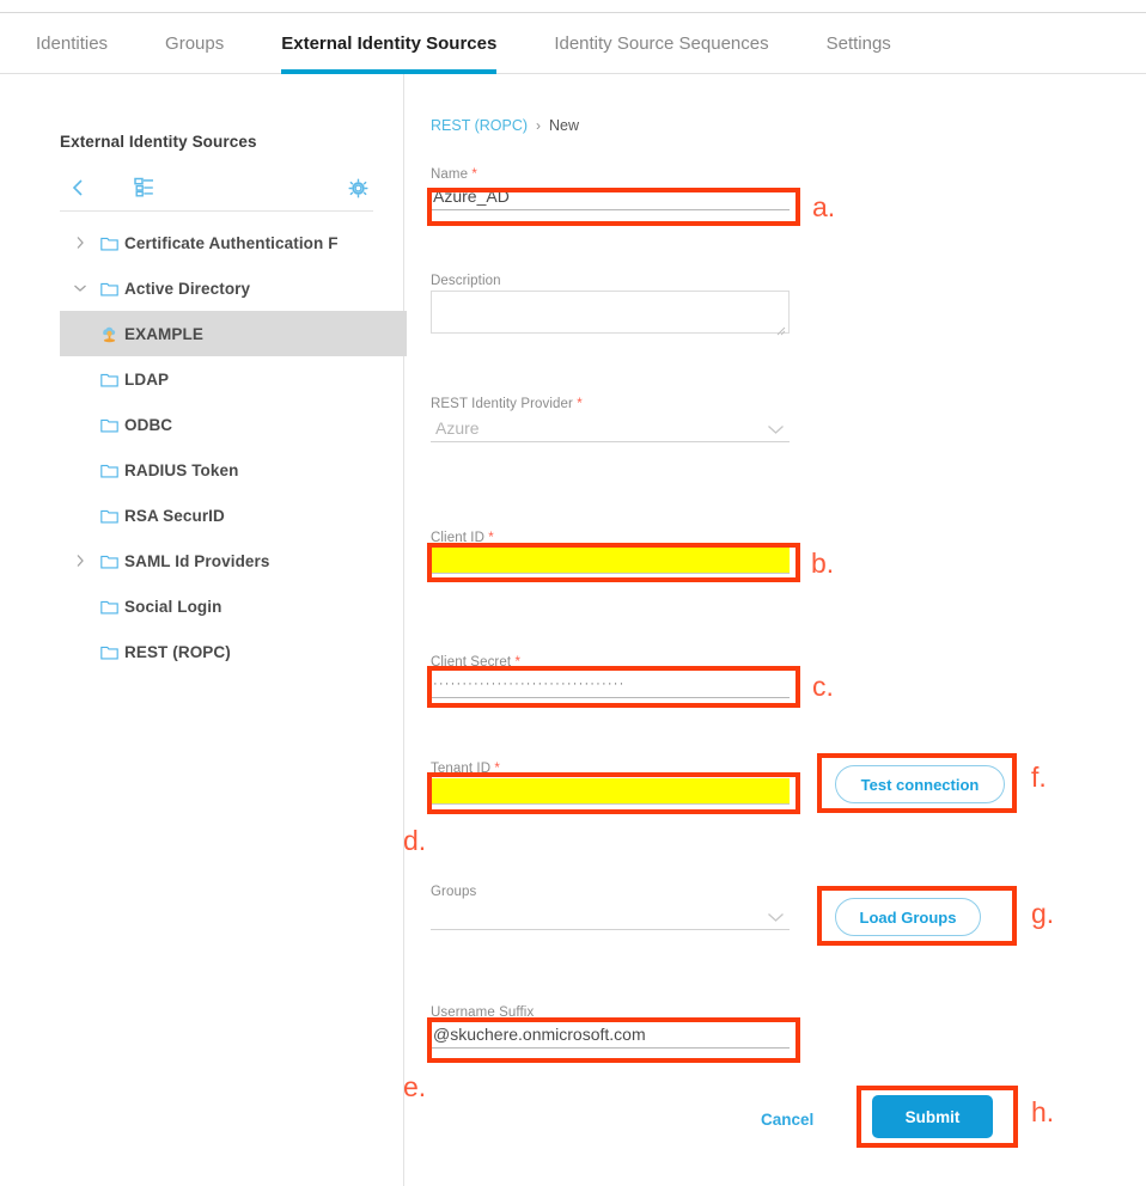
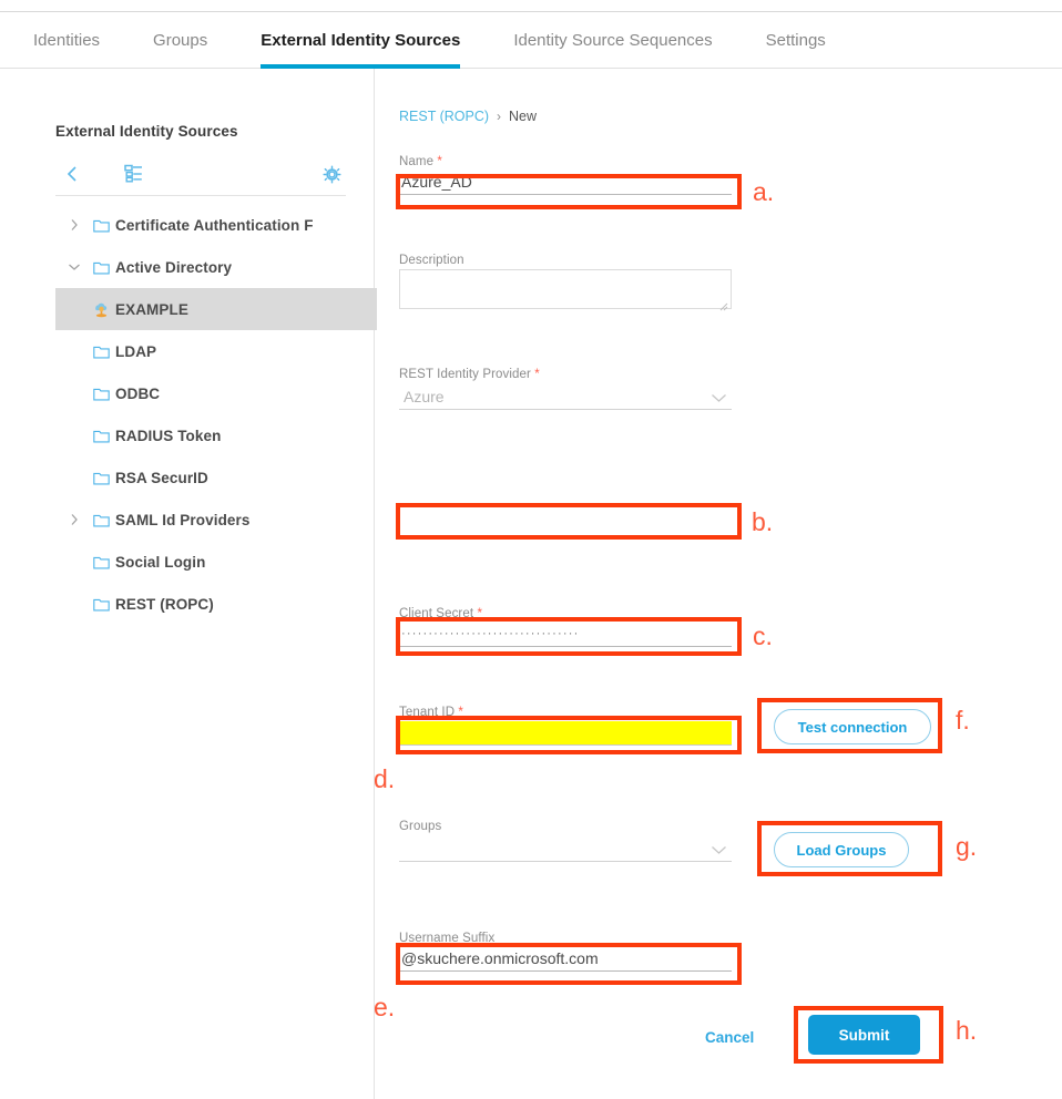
  Identities
  Groups
  External Identity Sources
  Identity Source Sequences
  Settings
  External Identity Sources
  Certificate Authentication F
  Active Directory
  EXAMPLE
  LDAP
  ODBC
  RADIUS Token
  RSA SecurID
  SAML Id Providers
  Social Login
  REST (ROPC)
  REST (ROPC)
  ›
  New
  Name *
  Azure_AD
  Description
  REST Identity Provider *
  Azure
- Client ID *
  Client Secret *
  ·································
  Tenant ID *
  Test connection
  Groups
  Load Groups
  Username Suffix
  @skuchere.onmicrosoft.com
  Cancel
  Submit
  a.
  b.
  c.
  d.
  e.
  f.
  g.
  h.
